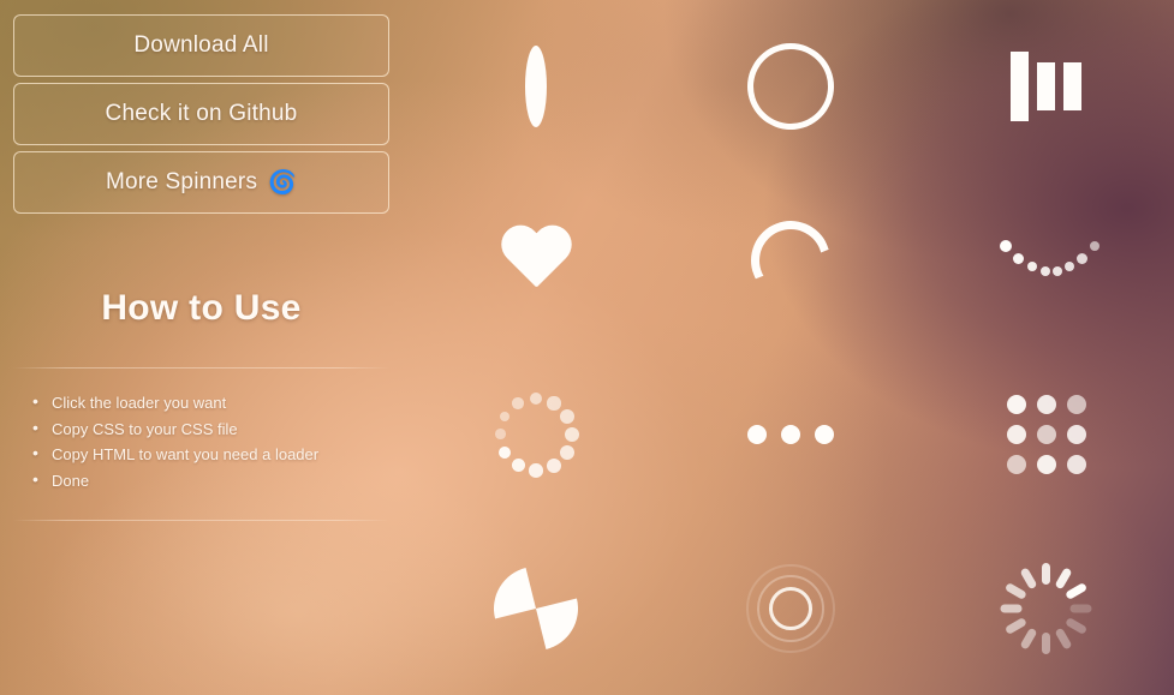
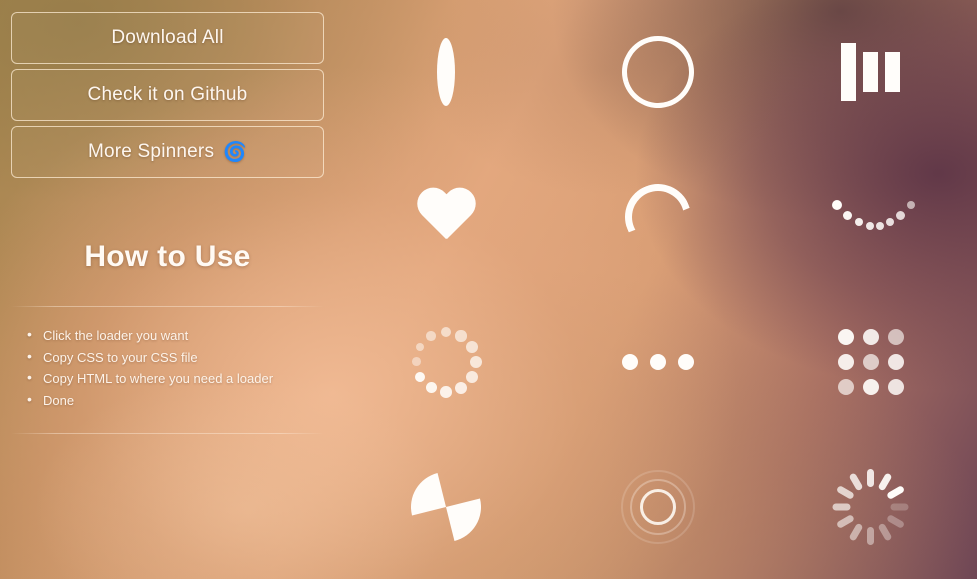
  Download All
  Check it on Github
  More Spinners
  🌀
  How to Use
  Click the loader you want
  Copy CSS to your CSS file
- Copy HTML to want you need a loader
+ Copy HTML to where you need a loader
  Done
